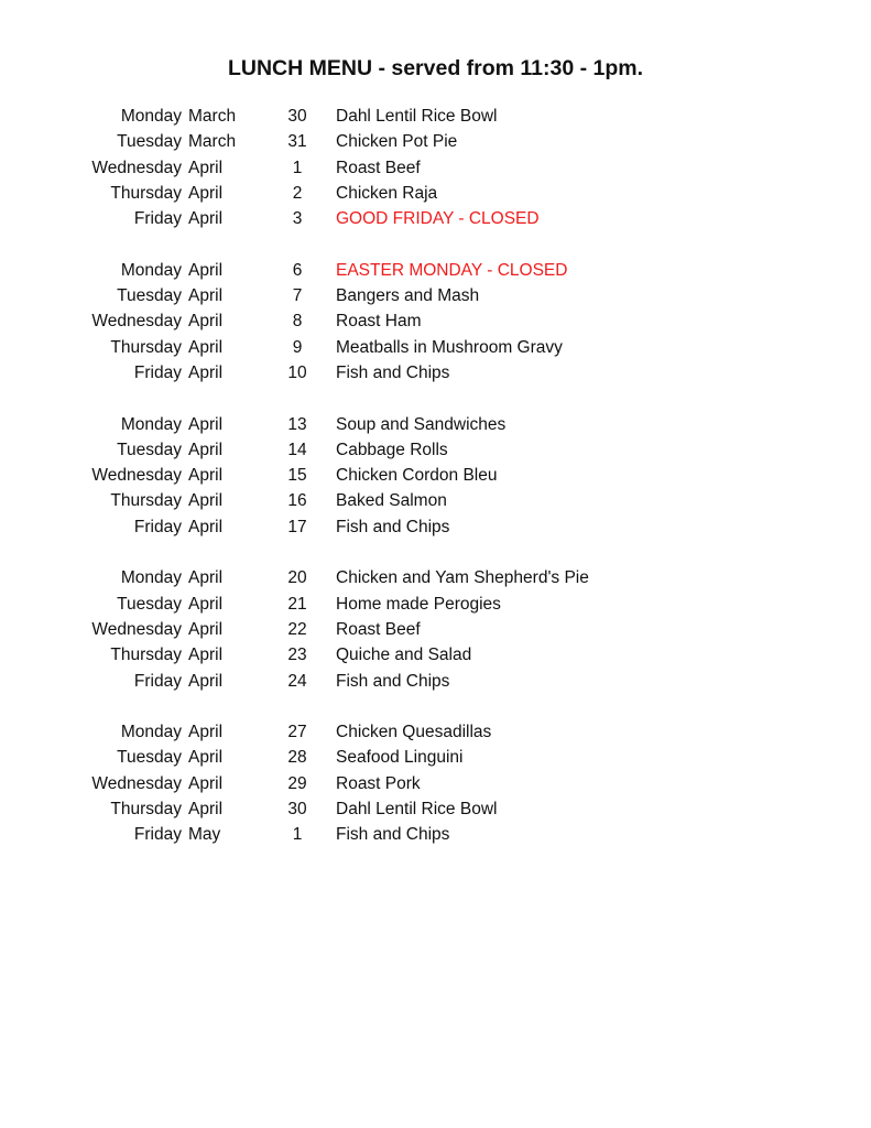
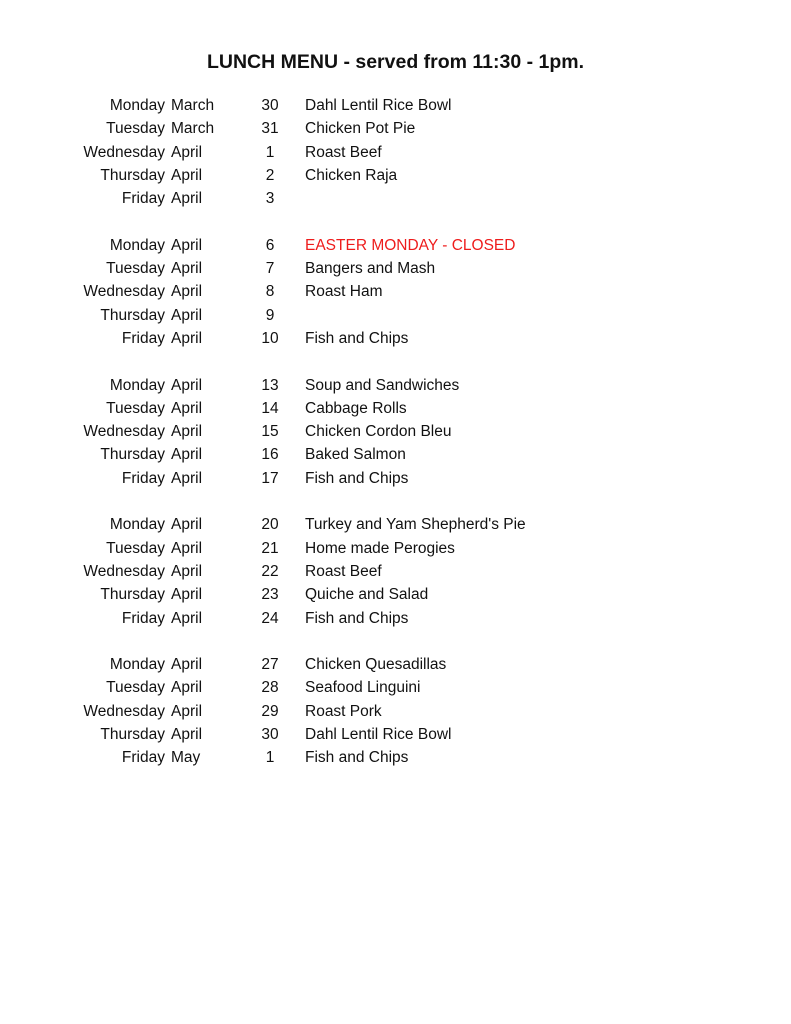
  LUNCH MENU - served from 11:30 - 1pm.
  Monday
  March
  30
  Dahl Lentil Rice Bowl
  Tuesday
  March
  31
  Chicken Pot Pie
  Wednesday
  April
  1
  Roast Beef
  Thursday
  April
  2
  Chicken Raja
  Friday
  April
  3
- GOOD FRIDAY - CLOSED
  Monday
  April
  6
  EASTER MONDAY - CLOSED
  Tuesday
  April
  7
  Bangers and Mash
  Wednesday
  April
  8
  Roast Ham
  Thursday
  April
  9
- Meatballs in Mushroom Gravy
  Friday
  April
  10
  Fish and Chips
  Monday
  April
  13
  Soup and Sandwiches
  Tuesday
  April
  14
  Cabbage Rolls
  Wednesday
  April
  15
  Chicken Cordon Bleu
  Thursday
  April
  16
  Baked Salmon
  Friday
  April
  17
  Fish and Chips
  Monday
  April
  20
- Chicken and Yam Shepherd's Pie
+ Turkey and Yam Shepherd's Pie
  Tuesday
  April
  21
  Home made Perogies
  Wednesday
  April
  22
  Roast Beef
  Thursday
  April
  23
  Quiche and Salad
  Friday
  April
  24
  Fish and Chips
  Monday
  April
  27
  Chicken Quesadillas
  Tuesday
  April
  28
  Seafood Linguini
  Wednesday
  April
  29
  Roast Pork
  Thursday
  April
  30
  Dahl Lentil Rice Bowl
  Friday
  May
  1
  Fish and Chips
